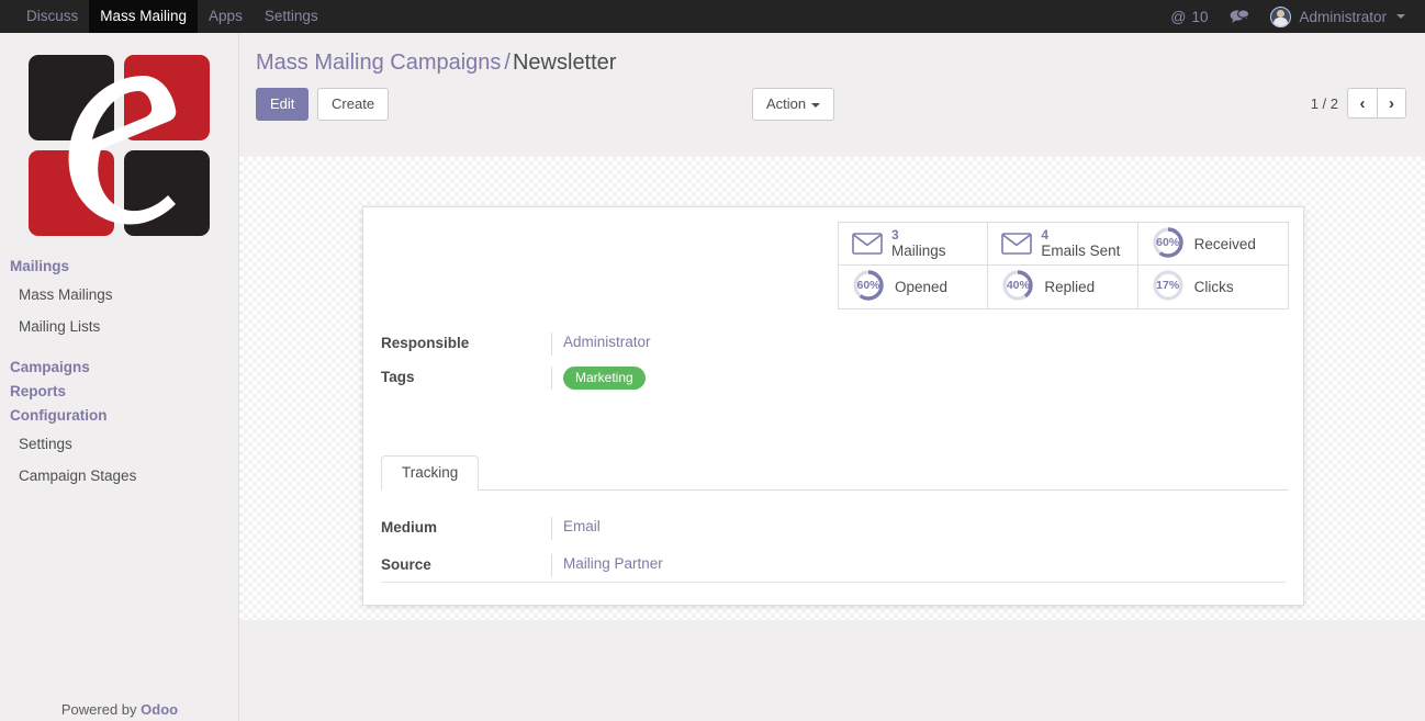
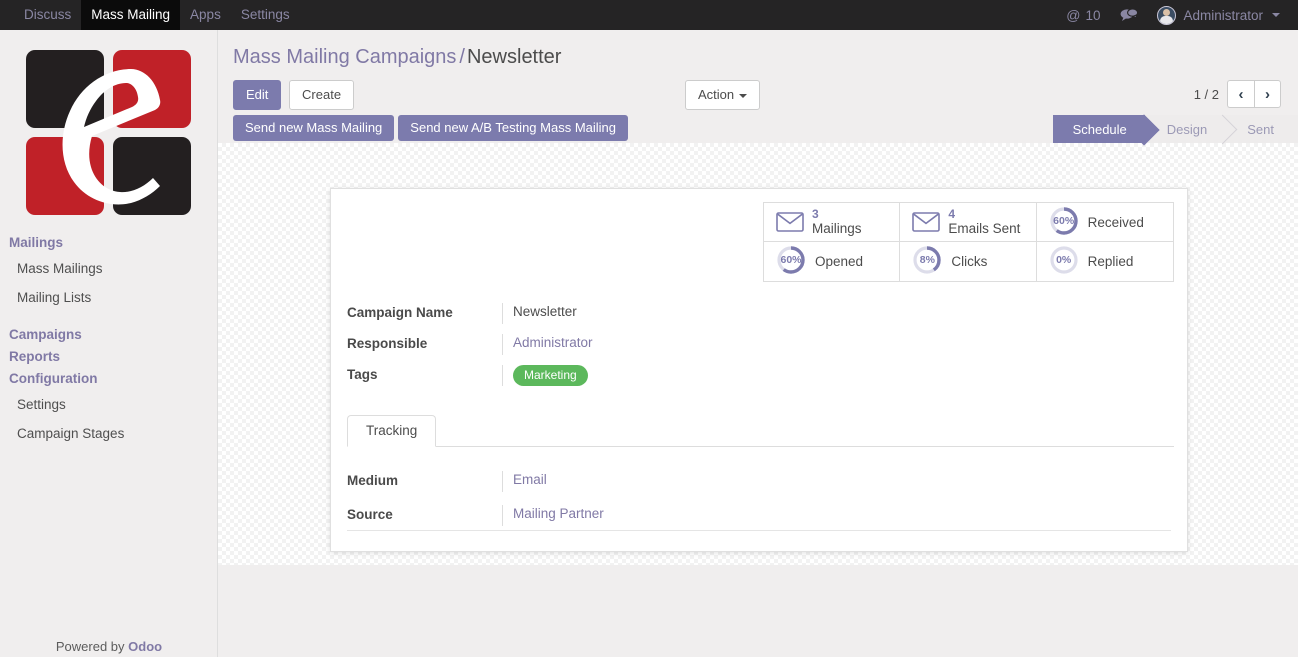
  Discuss
  Mass Mailing
  Apps
  Settings
  @
  10
  Administrator
  Mailings
  Mass Mailings
  Mailing Lists
  Campaigns
  Reports
  Configuration
  Settings
  Campaign Stages
  Powered by Odoo
  Mass Mailing Campaigns /Newsletter
  Edit Create
  Action
  1 / 2
  ‹
  ›
+ Send new Mass Mailing
+ Send new A/B Testing Mass Mailing
+ Schedule
+ Design
+ Sent
  3
  Mailings
  4
  Emails Sent
  60%
  Received
  60%
  Opened
- 40%
+ 8%
- Replied
+ Clicks
- 17%
+ 0%
- Clicks
+ Replied
+ Campaign Name
+ Newsletter
  Responsible
  Administrator
  Tags
  Marketing
  Tracking
  Medium
  Email
  Source
  Mailing Partner
